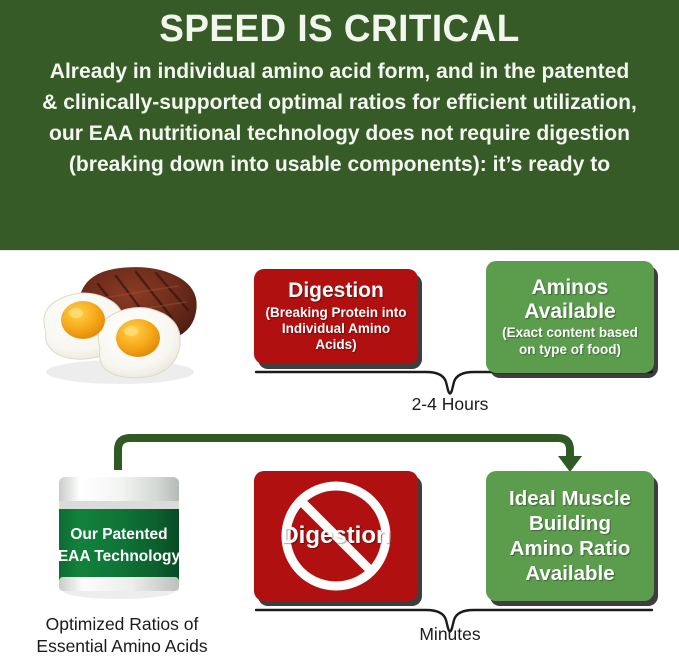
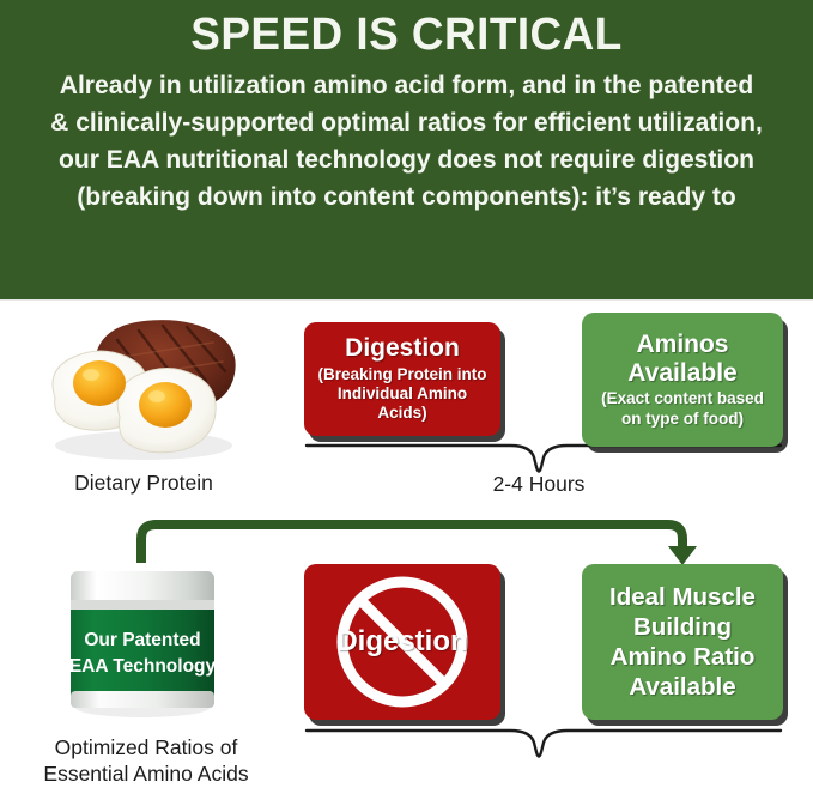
  SPEED IS CRITICAL
- Already in individual amino acid form, and in the patented
+ Already in utilization amino acid form, and in the patented
  & clinically-supported optimal ratios for efficient utilization,
  our EAA nutritional technology does not require digestion
- (breaking down into usable components): it’s ready to
+ (breaking down into content components): it’s ready to
  Digestion
  (Breaking Protein into
  Individual Amino Acids)
  Aminos
  Available
  (Exact content based
  on type of food)
+ Dietary Protein
  2-4 Hours
  Our Patented
  EAA Technology
  Digestion
  Ideal Muscle
  Building
  Amino Ratio
  Available
  Optimized Ratios of
  Essential Amino Acids
- Minutes
